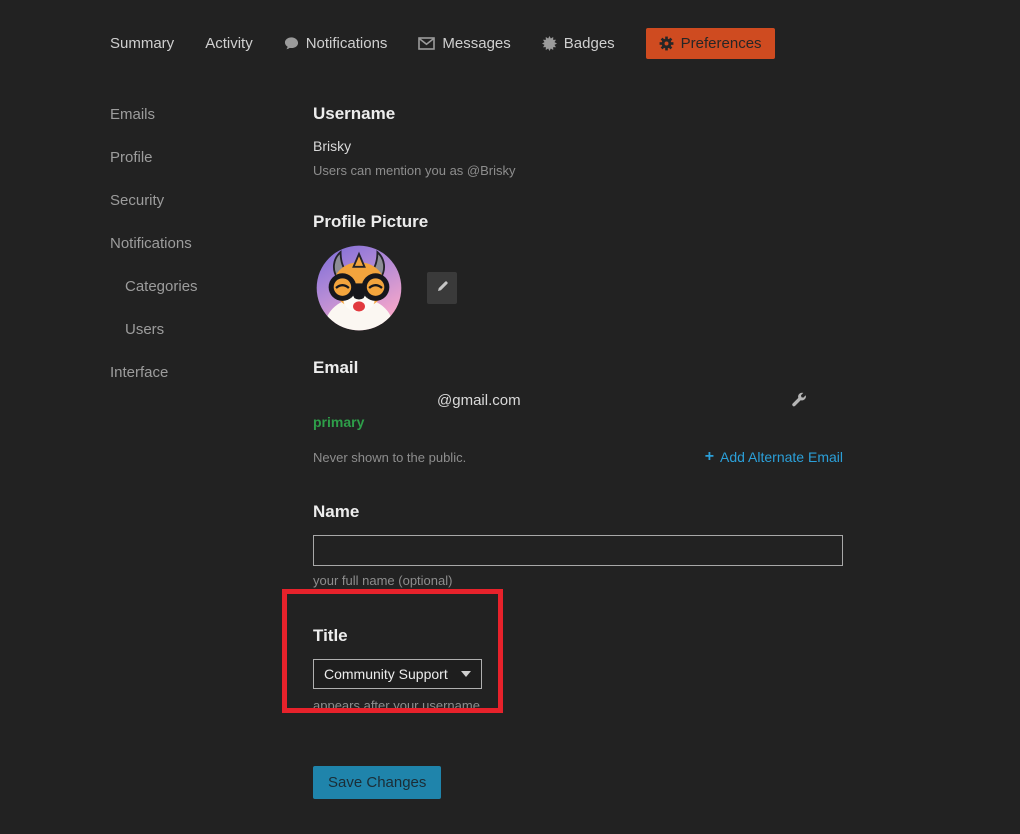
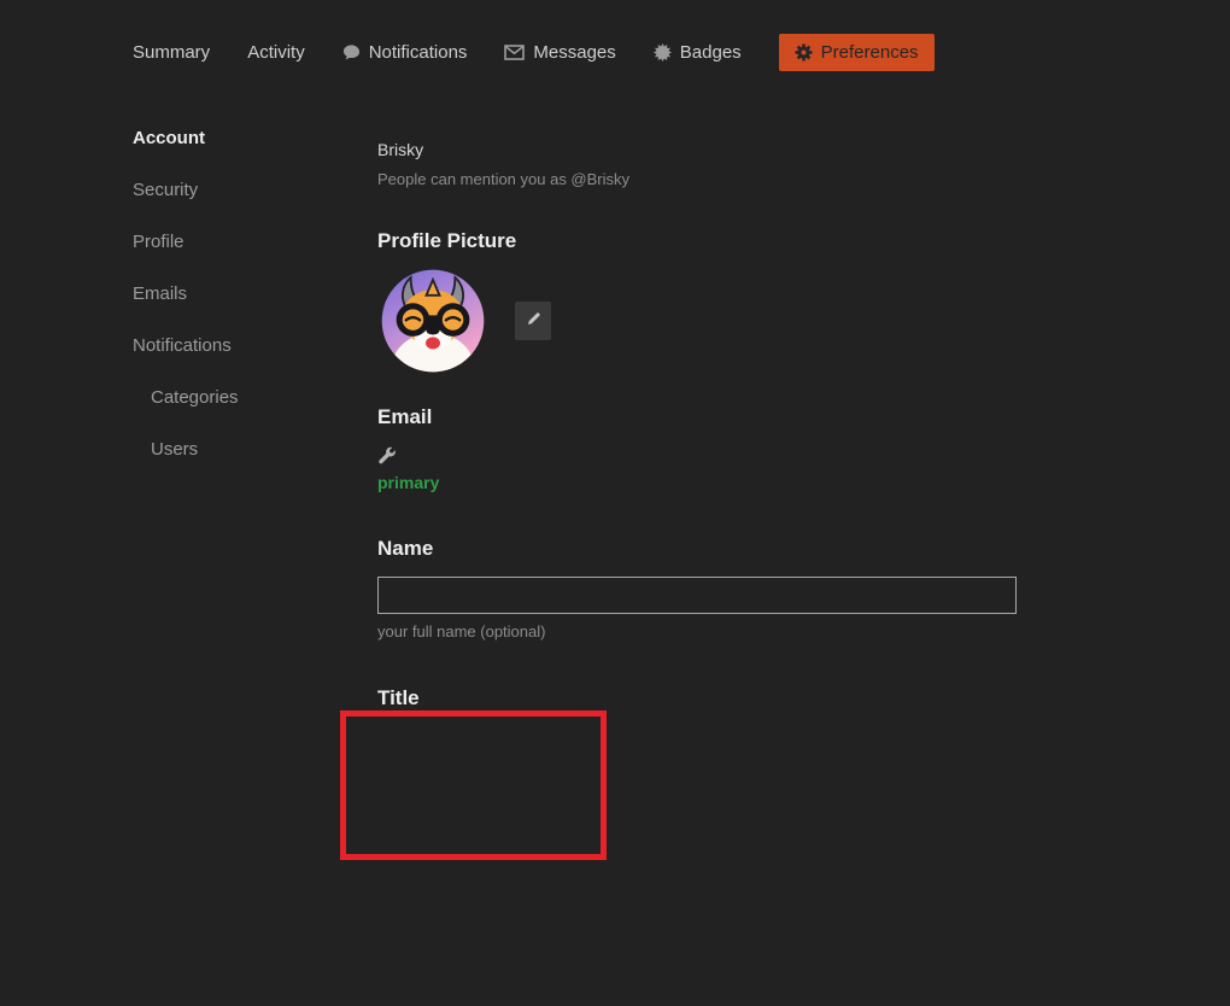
  Summary
  Activity
  Notifications
  Messages
  Badges
  Preferences
+ Account
- Emails
+ Security
  Profile
- Security
+ Emails
  Notifications
  Categories
  Users
- Interface
- Username
  Brisky
- Users can mention you as @Brisky
+ People can mention you as @Brisky
  Profile Picture
  Email
- @gmail.com
  primary
- Never shown to the public.
- +
- Add Alternate Email
  Name
  your full name (optional)
  Title
- Community Support
- appears after your username
- Save Changes
